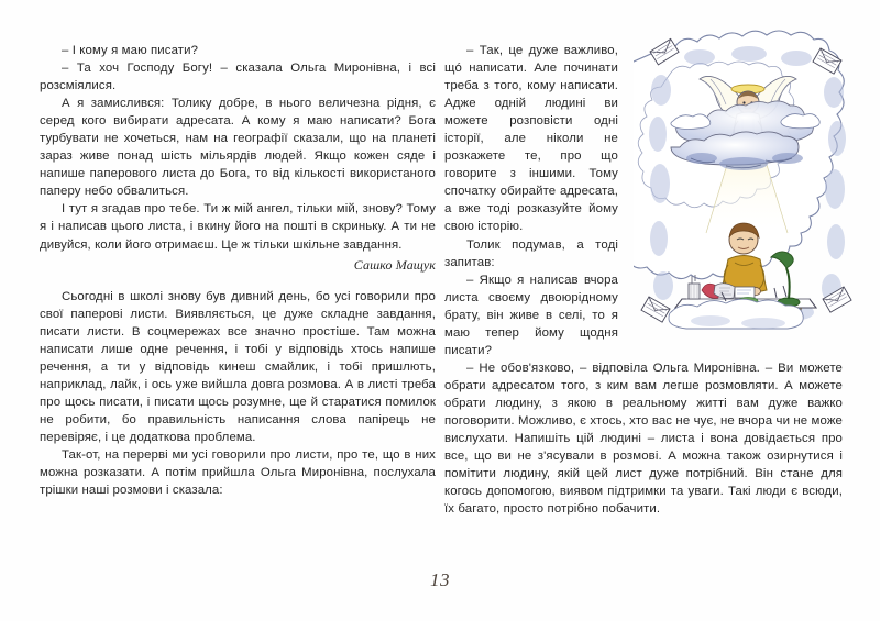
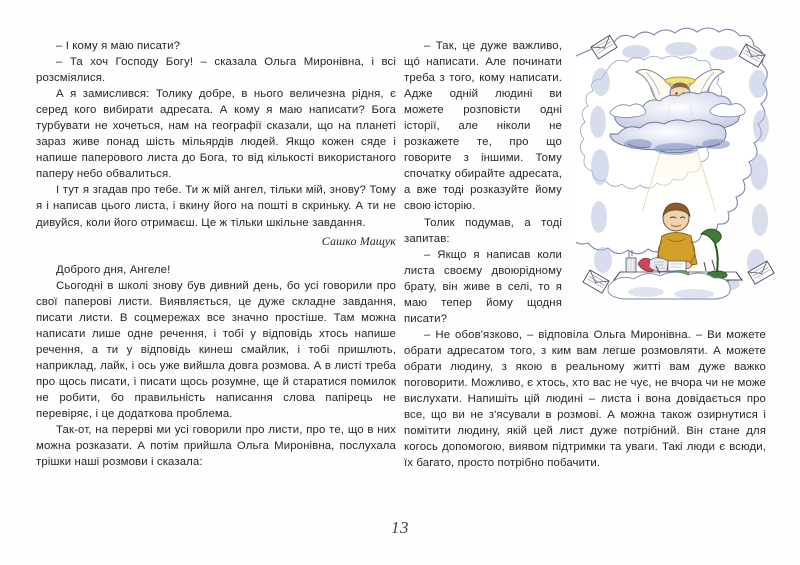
  – І кому я маю писати?
  – Та хоч Господу Богу! – сказала Ольга Миронівна, і всі розсміялися.
  А я замислився: Толику добре, в нього величезна рідня, є серед кого вибирати адресата. А кому я маю написати? Бога турбувати не хочеться, нам на географії сказали, що на планеті зараз живе понад шість мільярдів людей. Якщо кожен сяде і напише паперового листа до Бога, то від кількості використаного паперу небо обвалиться.
  І тут я згадав про тебе. Ти ж мій ангел, тільки мій, знову? Тому я і написав цього листа, і вкину його на пошті в скриньку. А ти не дивуйся, коли його отримаєш. Це ж тільки шкільне завдання.
  Сашко Мащук
+ Доброго дня, Ангеле!
  Сьогодні в школі знову був дивний день, бо усі говорили про свої паперові листи. Виявляється, це дуже складне завдання, писати листи. В соцмережах все значно простіше. Там можна написати лише одне речення, і тобі у відповідь хтось напише речення, а ти у відповідь кинеш смайлик, і тобі пришлють, наприклад, лайк, і ось уже вийшла довга розмова. А в листі треба про щось писати, і писати щось розумне, ще й старатися помилок не робити, бо правильність написання слова папірець не перевіряє, і це додаткова проблема.
  Так-от, на перерві ми усі говорили про листи, про те, що в них можна розказати. А потім прийшла Ольга Миронівна, послухала трішки наші розмови і сказала:
  – Так, це дуже важливо, щó написати. Але починати треба з того, кому написати. Адже одній людині ви можете розповісти одні історії, але ніколи не розкажете те, про що говорите з іншими. Тому спочатку обирайте адресата, а вже тоді розказуйте йому свою історію.
  Толик подумав, а тоді запитав:
- – Якщо я написав вчора листа своєму двоюрідному брату, він живе в селі, то я маю тепер йому щодня писати?
+ – Якщо я написав коли листа своєму двоюрідному брату, він живе в селі, то я маю тепер йому щодня писати?
  – Не обов'язково, – відповіла Ольга Миронівна. – Ви можете обрати адресатом того, з ким вам легше розмовляти. А можете обрати людину, з якою в реальному житті вам дуже важко поговорити. Можливо, є хтось, хто вас не чує, не вчора чи не може вислухати. Напишіть цій людині – листа і вона довідається про все, що ви не з'ясували в розмові. А можна також озирнутися і помітити людину, якій цей лист дуже потрібний. Він стане для когось допомогою, виявом підтримки та уваги. Такі люди є всюди, їх багато, просто потрібно побачити.
  13
